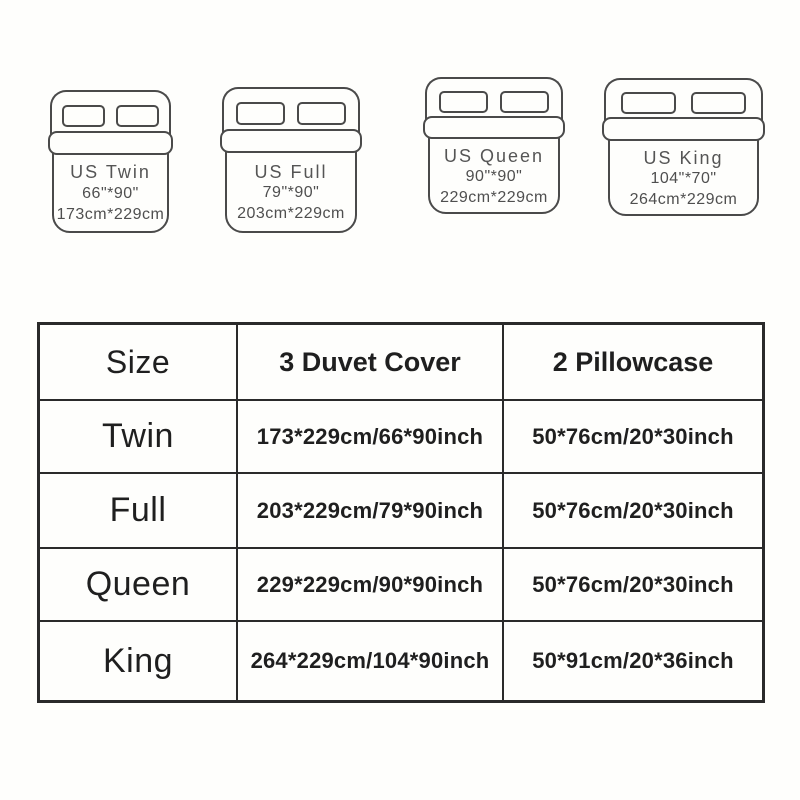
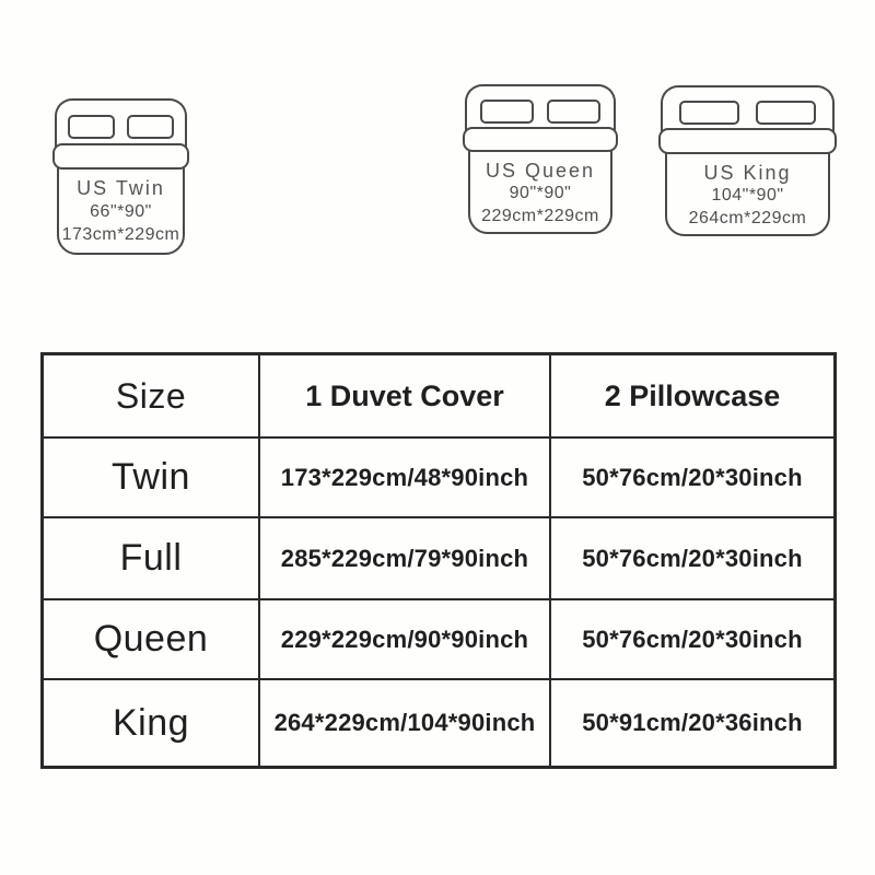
  US Twin
  66"*90"
  173cm*229cm
- US Full
- 79"*90"
- 203cm*229cm
  US Queen
  90"*90"
  229cm*229cm
  US King
- 104"*70"
+ 104"*90"
  264cm*229cm
  Size
- 3 Duvet Cover
+ 1 Duvet Cover
  2 Pillowcase
  Twin
- 173*229cm/66*90inch
+ 173*229cm/48*90inch
  50*76cm/20*30inch
  Full
- 203*229cm/79*90inch
+ 285*229cm/79*90inch
  50*76cm/20*30inch
  Queen
  229*229cm/90*90inch
  50*76cm/20*30inch
  King
  264*229cm/104*90inch
  50*91cm/20*36inch
